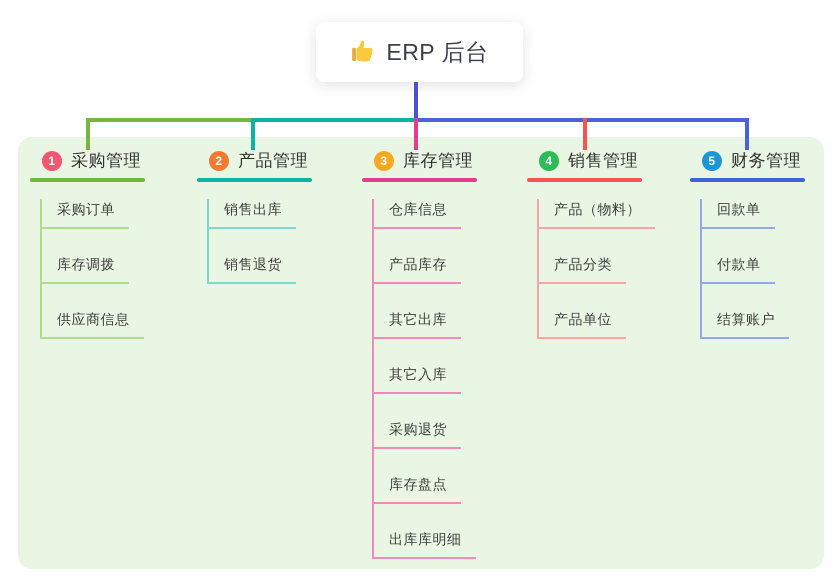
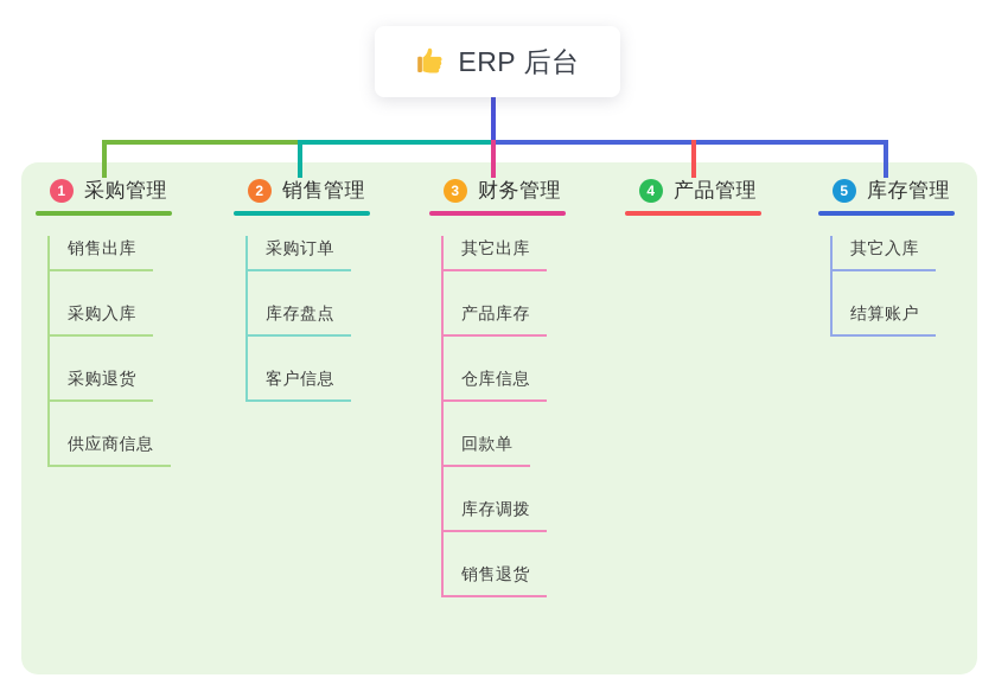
  ERP 后台
  1
  采购管理
- 采购订单
+ 销售出库
+ 采购入库
- 库存调拨
+ 采购退货
  供应商信息
  2
- 产品管理
+ 销售管理
- 销售出库
+ 采购订单
- 销售退货
+ 库存盘点
+ 客户信息
  3
- 库存管理
+ 财务管理
- 仓库信息
+ 其它出库
  产品库存
- 其它出库
+ 仓库信息
- 其它入库
+ 回款单
- 采购退货
+ 库存调拨
- 库存盘点
+ 销售退货
- 出库库明细
  4
- 销售管理
+ 产品管理
- 产品（物料）
- 产品分类
- 产品单位
  5
- 财务管理
+ 库存管理
- 回款单
+ 其它入库
- 付款单
  结算账户
